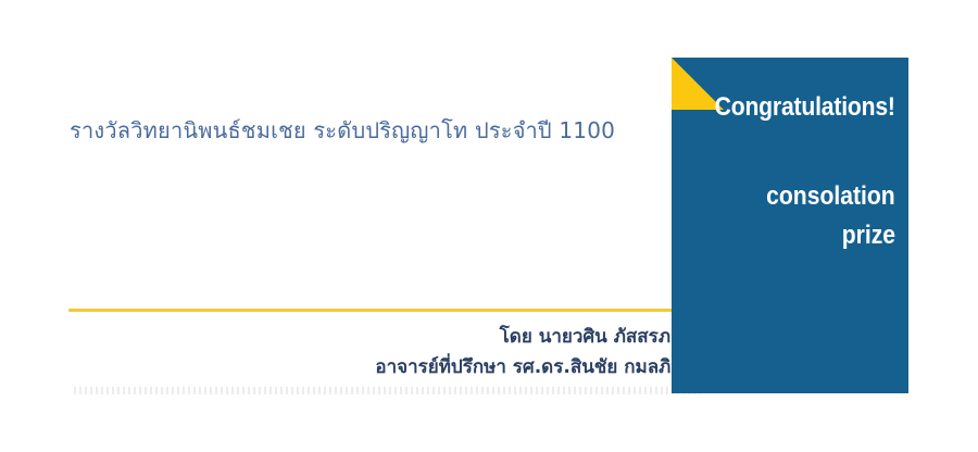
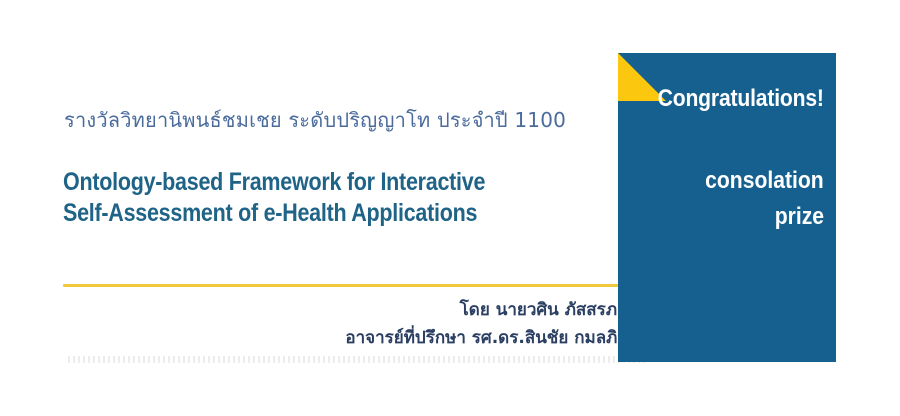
  รางวัลวิทยานิพนธ์ชมเชย ระดับปริญญาโท ประจำปี 1100
+ Ontology-based Framework for Interactive
+ Self-Assessment of e-Health Applications
  โดย นายวศิน ภัสสรภ
  อาจารย์ที่ปรึกษา รศ.ดร.สินชัย กมลภิ
  Congratulations!
  consolation
  prize
